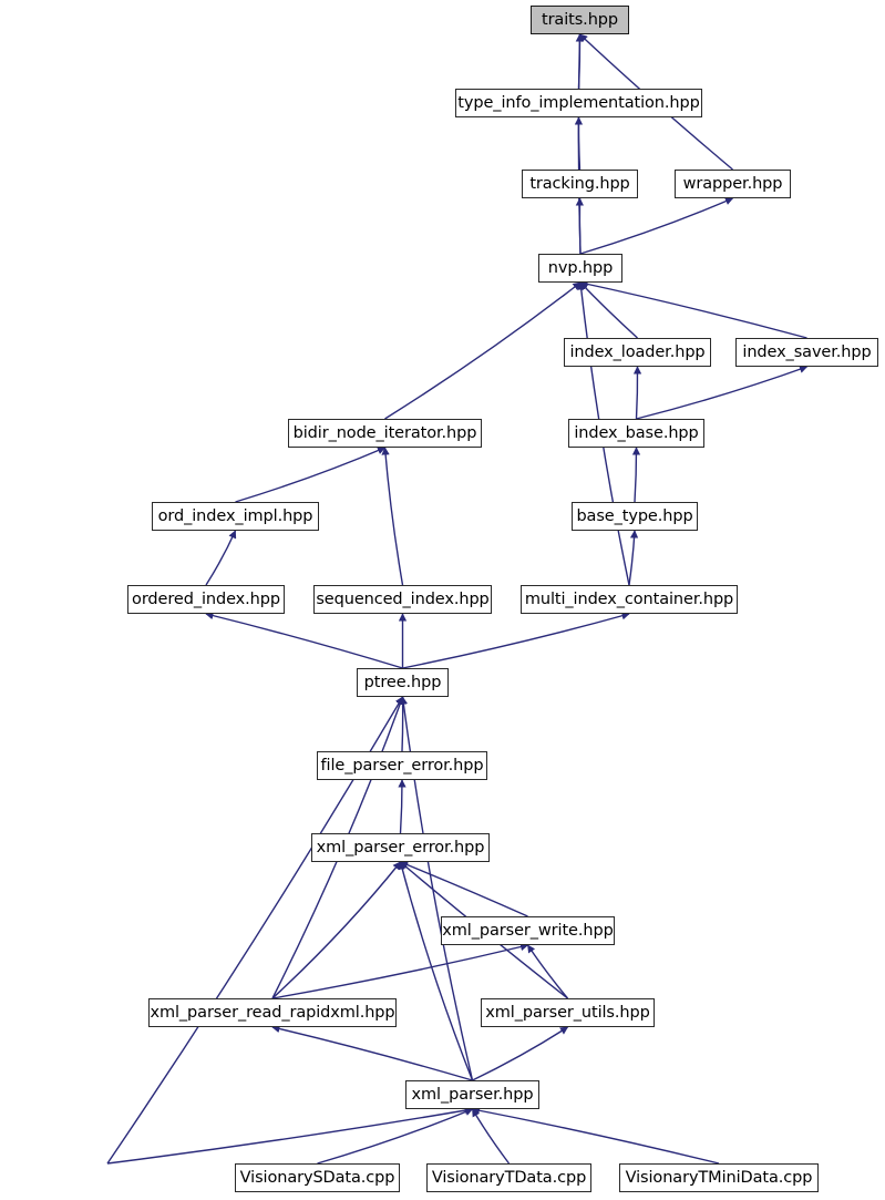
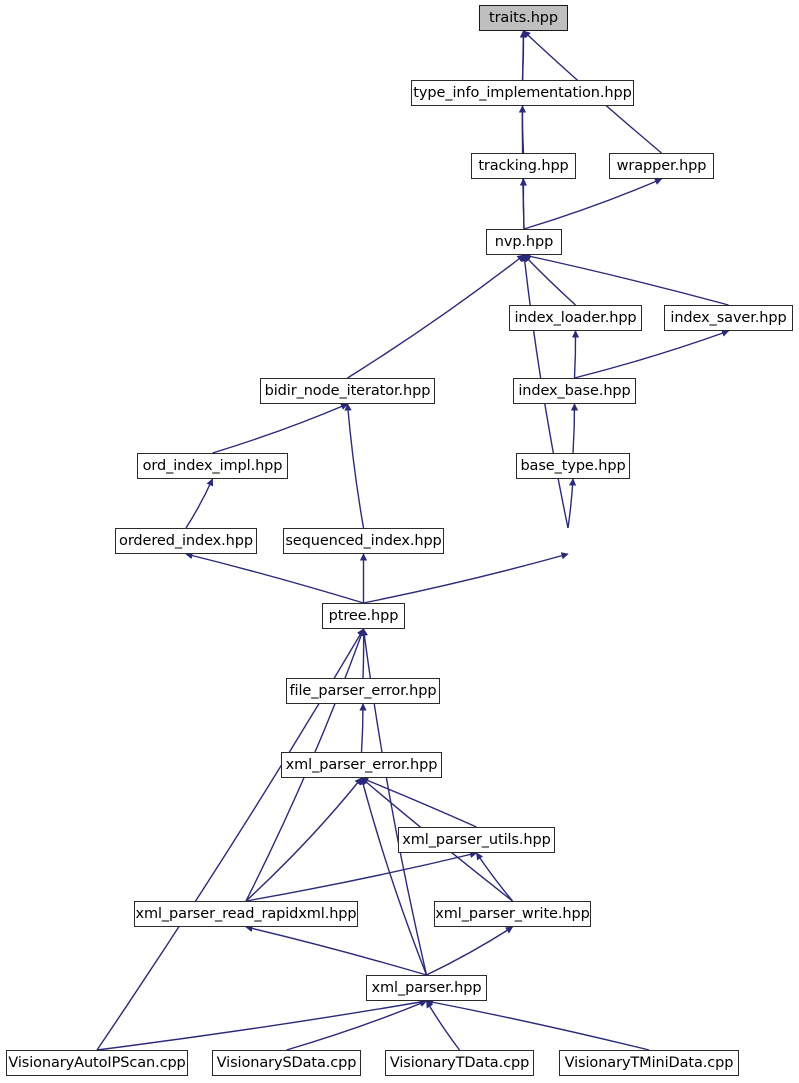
  traits.hpp
  type_info_implementation.hpp
  tracking.hpp
  wrapper.hpp
  nvp.hpp
  index_loader.hpp
  index_saver.hpp
  bidir_node_iterator.hpp
  index_base.hpp
  ord_index_impl.hpp
  base_type.hpp
  ordered_index.hpp
  sequenced_index.hpp
- multi_index_container.hpp
  ptree.hpp
  file_parser_error.hpp
  xml_parser_error.hpp
- xml_parser_write.hpp
+ xml_parser_utils.hpp
  xml_parser_read_rapidxml.hpp
- xml_parser_utils.hpp
+ xml_parser_write.hpp
  xml_parser.hpp
+ VisionaryAutoIPScan.cpp
  VisionarySData.cpp
  VisionaryTData.cpp
  VisionaryTMiniData.cpp
